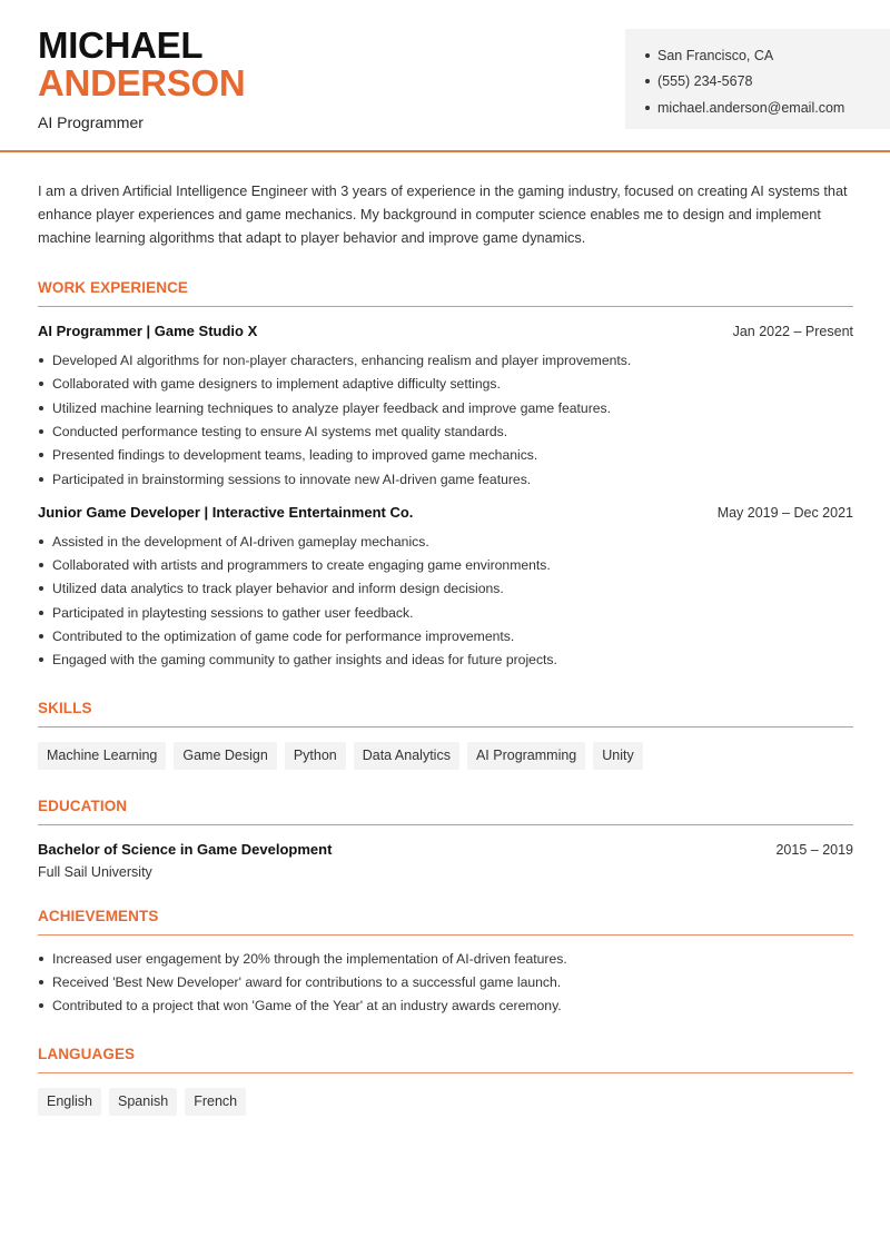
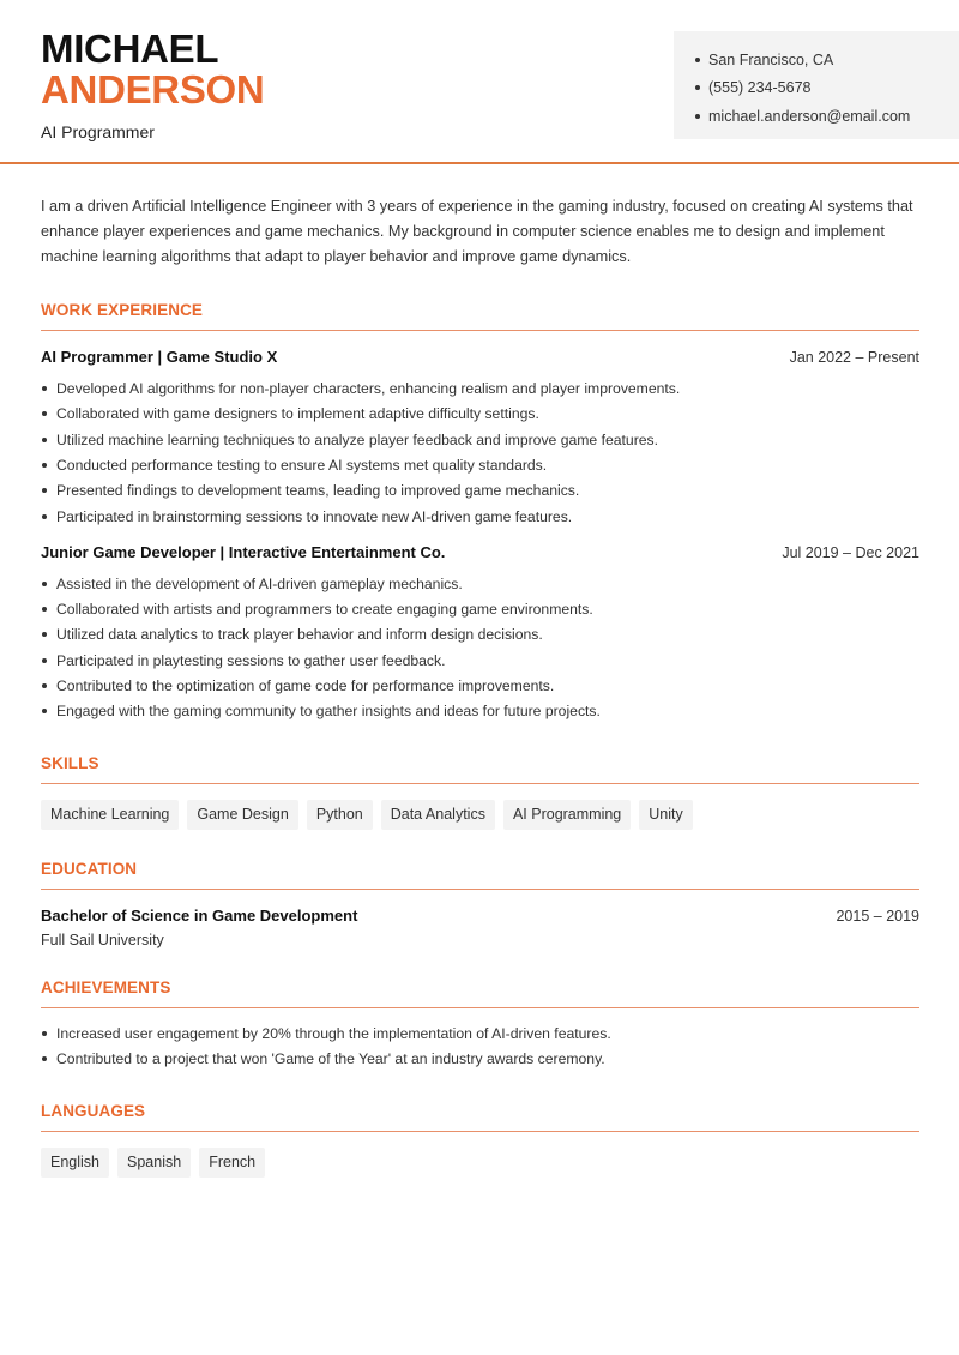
  MICHAEL
  ANDERSON
  AI Programmer
  San Francisco, CA
  (555) 234-5678
  michael.anderson@email.com
  I am a driven Artificial Intelligence Engineer with 3 years of experience in the gaming industry, focused on creating AI systems that enhance player experiences and game mechanics. My background in computer science enables me to design and implement machine learning algorithms that adapt to player behavior and improve game dynamics.
  WORK EXPERIENCE
  AI Programmer | Game Studio X
  Jan 2022 – Present
  Developed AI algorithms for non-player characters, enhancing realism and player improvements.
  Collaborated with game designers to implement adaptive difficulty settings.
  Utilized machine learning techniques to analyze player feedback and improve game features.
  Conducted performance testing to ensure AI systems met quality standards.
  Presented findings to development teams, leading to improved game mechanics.
  Participated in brainstorming sessions to innovate new AI-driven game features.
  Junior Game Developer | Interactive Entertainment Co.
- May 2019 – Dec 2021
+ Jul 2019 – Dec 2021
  Assisted in the development of AI-driven gameplay mechanics.
  Collaborated with artists and programmers to create engaging game environments.
  Utilized data analytics to track player behavior and inform design decisions.
  Participated in playtesting sessions to gather user feedback.
  Contributed to the optimization of game code for performance improvements.
  Engaged with the gaming community to gather insights and ideas for future projects.
  SKILLS
  Machine Learning
  Game Design
  Python
  Data Analytics
  AI Programming
  Unity
  EDUCATION
  Bachelor of Science in Game Development
  2015 – 2019
  Full Sail University
  ACHIEVEMENTS
  Increased user engagement by 20% through the implementation of AI-driven features.
- Received 'Best New Developer' award for contributions to a successful game launch.
  Contributed to a project that won 'Game of the Year' at an industry awards ceremony.
  LANGUAGES
  English
  Spanish
  French
